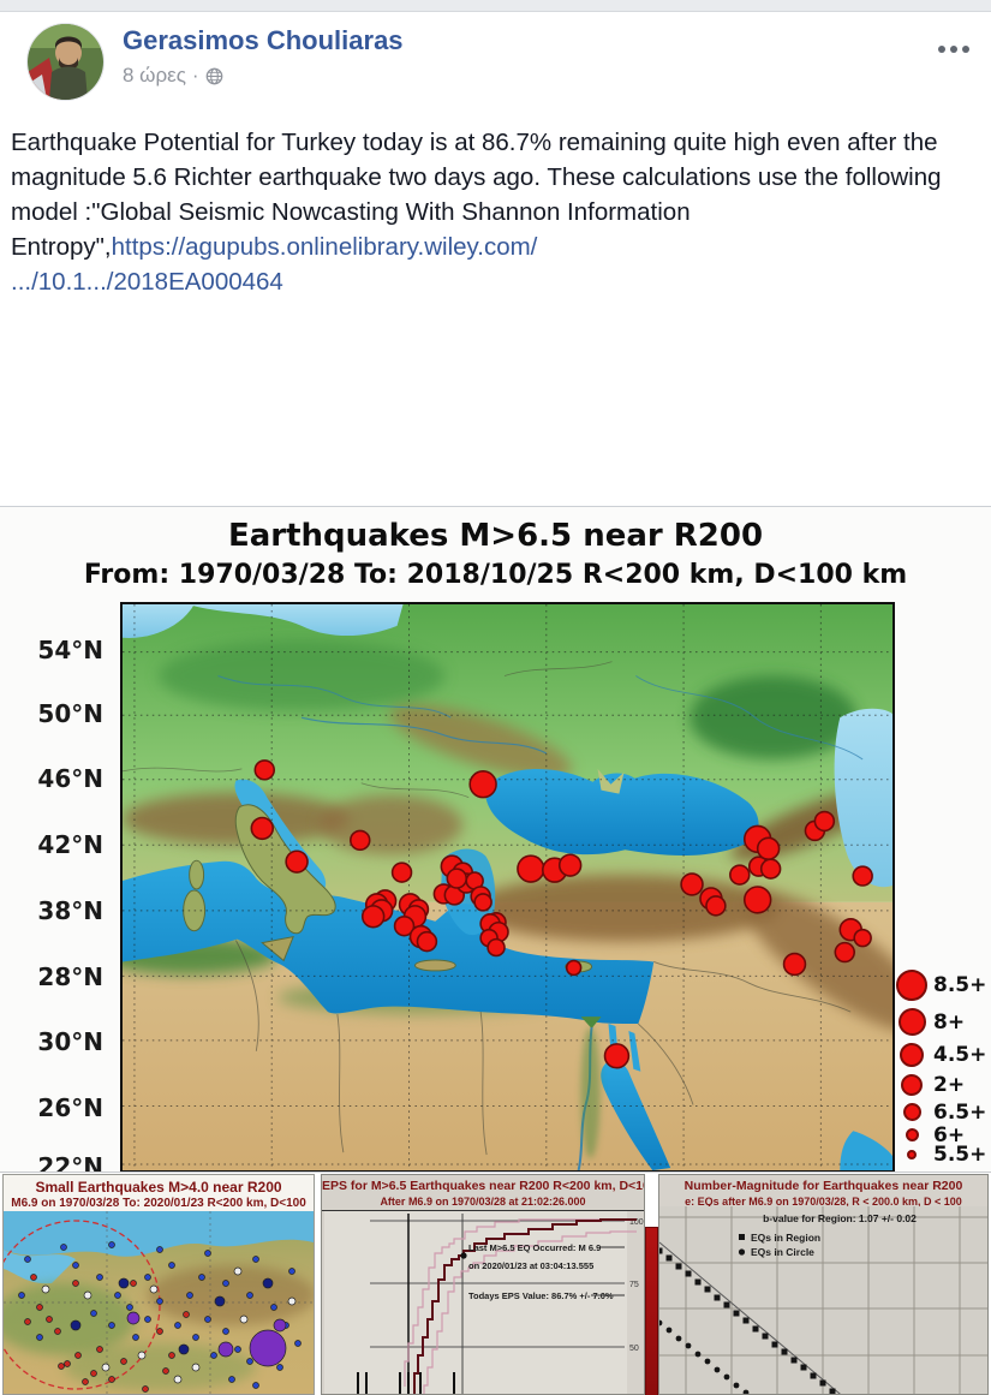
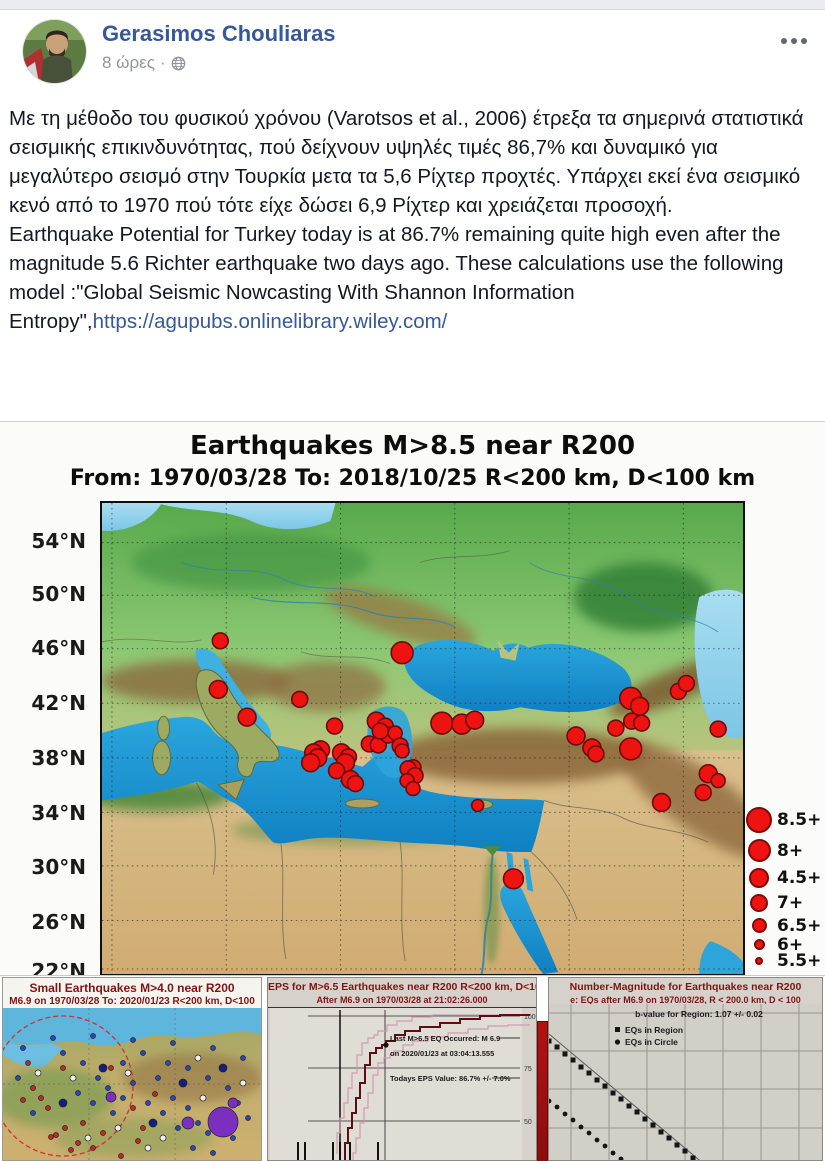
  Gerasimos Chouliaras
  8 ώρες
  ·
+ Με τη μέθοδο του φυσικού χρόνου (Varotsos et al., 2006) έτρεξα τα σημερινά στατιστικά σεισμικής επικινδυνότητας, πού δείχνουν υψηλές τιμές 86,7% και δυναμικό για μεγαλύτερο σεισμό στην Τουρκία μετα τα 5,6 Ρίχτερ προχτές. Υπάρχει εκεί ένα σεισμικό κενό από το 1970 πού τότε είχε δώσει 6,9 Ρίχτερ και χρειάζεται προσοχή.
  Earthquake Potential for Turkey today is at 86.7% remaining quite high even after the magnitude 5.6 Richter earthquake two days ago. These calculations use the following model :"Global Seismic Nowcasting With Shannon Information Entropy",https://agupubs.onlinelibrary.wiley.com/
- .../10.1.../2018EA000464
- Earthquakes M>6.5 near R200
+ Earthquakes M>8.5 near R200
  From: 1970/03/28 To: 2018/10/25 R<200 km, D<100 km
  54°N
  50°N
  46°N
  42°N
  38°N
- 28°N
+ 34°N
  30°N
  26°N
  22°N
  8.5+
  8+
  4.5+
- 2+
+ 7+
  6.5+
  6+
  5.5+
  Small Earthquakes M>4.0 near R200
  M6.9 on 1970/03/28 To: 2020/01/23 R<200 km, D<100
  EPS for M>6.5 Earthquakes near R200 R<200 km, D<1
  After M6.9 on 1970/03/28 at 21:02:26.000
  Last M>6.5 EQ Occurred: M 6.9
  on 2020/01/23 at 03:04:13.555
  Todays EPS Value: 86.7% +/-
  Number-Magnitude for Earthquakes near R200
  e: EQs after M6.9 on 1970/03/28, R < 200.0 km, D < 100
  b-value for Region: 1.07 +/- 0.02
  EQs in Region
  EQs in Circle
